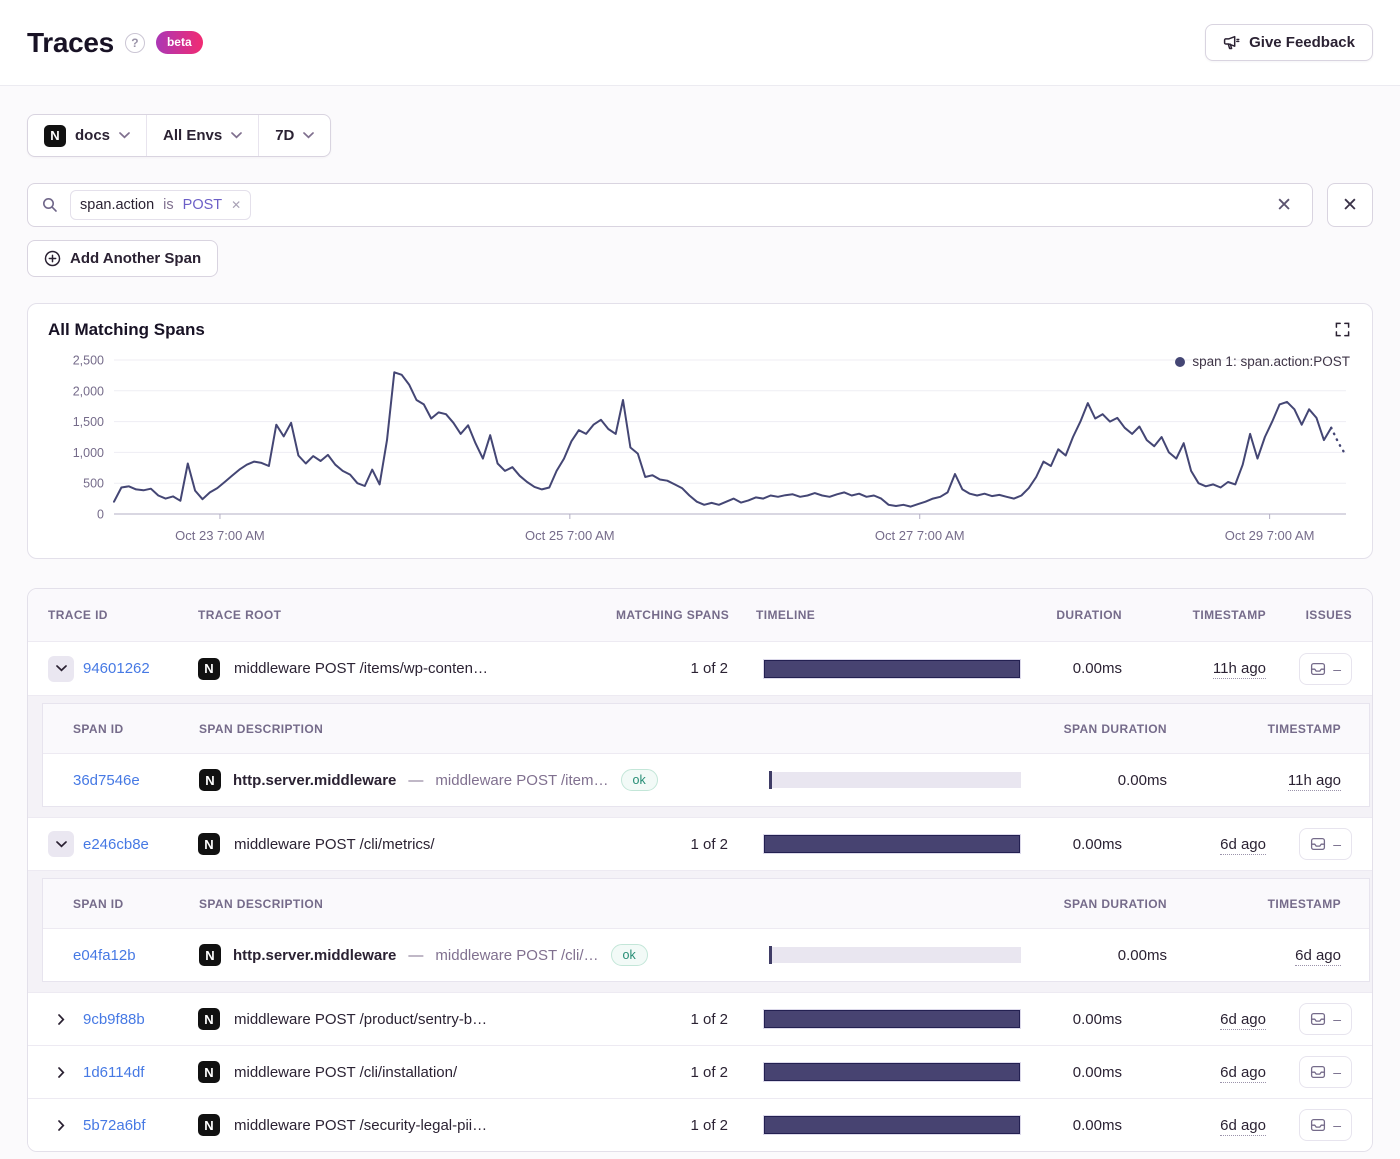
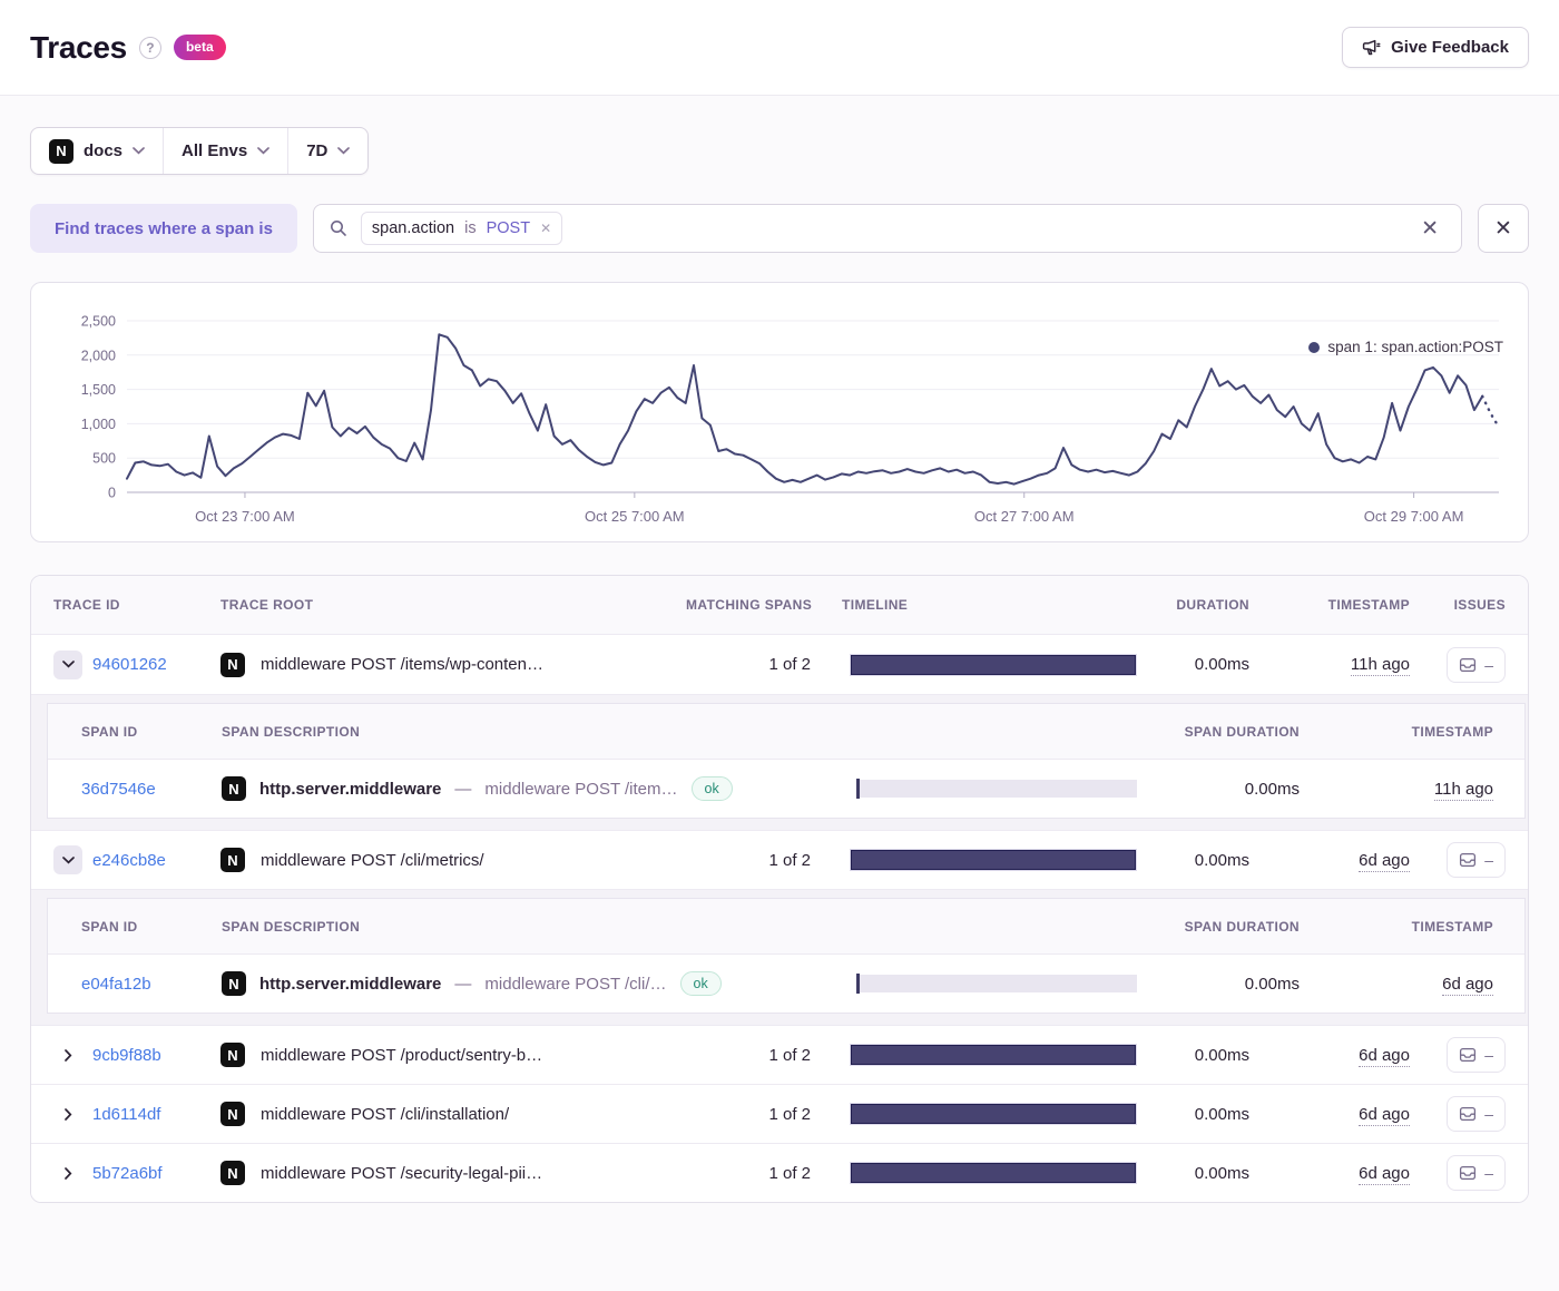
  Traces
  ?
  beta
  Give Feedback
  N
  docs
  All Envs
  7D
+ Find traces where a span is
  span.action
  is
  POST
  ✕
  ✕
  ✕
- Add Another Span
- All Matching Spans
  span 1: span.action:POST
  0
  500
  1,000
  1,500
  2,000
  2,500
  Oct 23 7:00 AM
  Oct 25 7:00 AM
  Oct 27 7:00 AM
  Oct 29 7:00 AM
  TRACE ID
  TRACE ROOT
  MATCHING SPANS
  TIMELINE
  DURATION
  TIMESTAMP
  ISSUES
  94601262
  N
  middleware POST /items/wp-conten…
  1 of 2
  0.00ms
  11h ago
  –
  SPAN ID
  SPAN DESCRIPTION
  SPAN DURATION
  TIMESTAMP
  36d7546e
  N
  http.server.middleware
  —
  middleware POST /item…
  ok
  0.00ms
  11h ago
  e246cb8e
  N
  middleware POST /cli/metrics/
  1 of 2
  0.00ms
  6d ago
  –
  SPAN ID
  SPAN DESCRIPTION
  SPAN DURATION
  TIMESTAMP
  e04fa12b
  N
  http.server.middleware
  —
  middleware POST /cli/…
  ok
  0.00ms
  6d ago
  9cb9f88b
  N
  middleware POST /product/sentry-b…
  1 of 2
  0.00ms
  6d ago
  –
  1d6114df
  N
  middleware POST /cli/installation/
  1 of 2
  0.00ms
  6d ago
  –
  5b72a6bf
  N
  middleware POST /security-legal-pii…
  1 of 2
  0.00ms
  6d ago
  –
